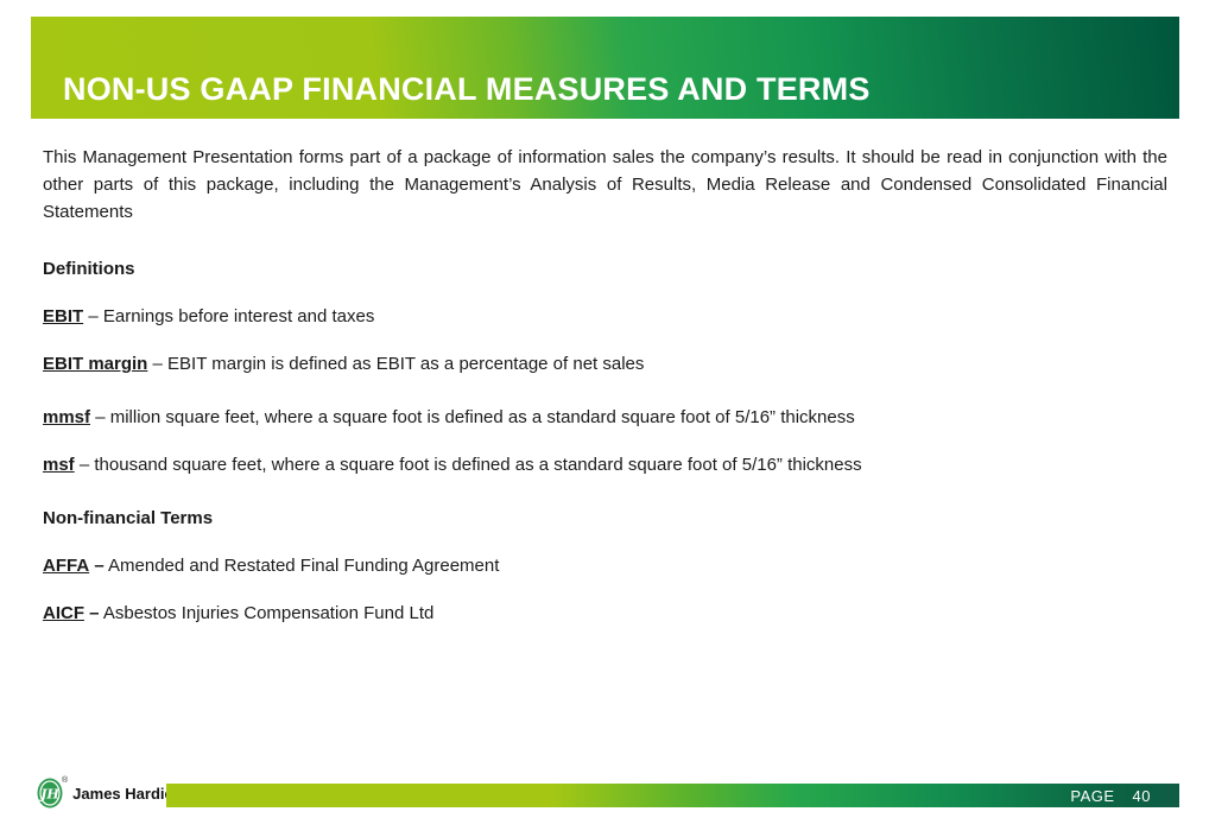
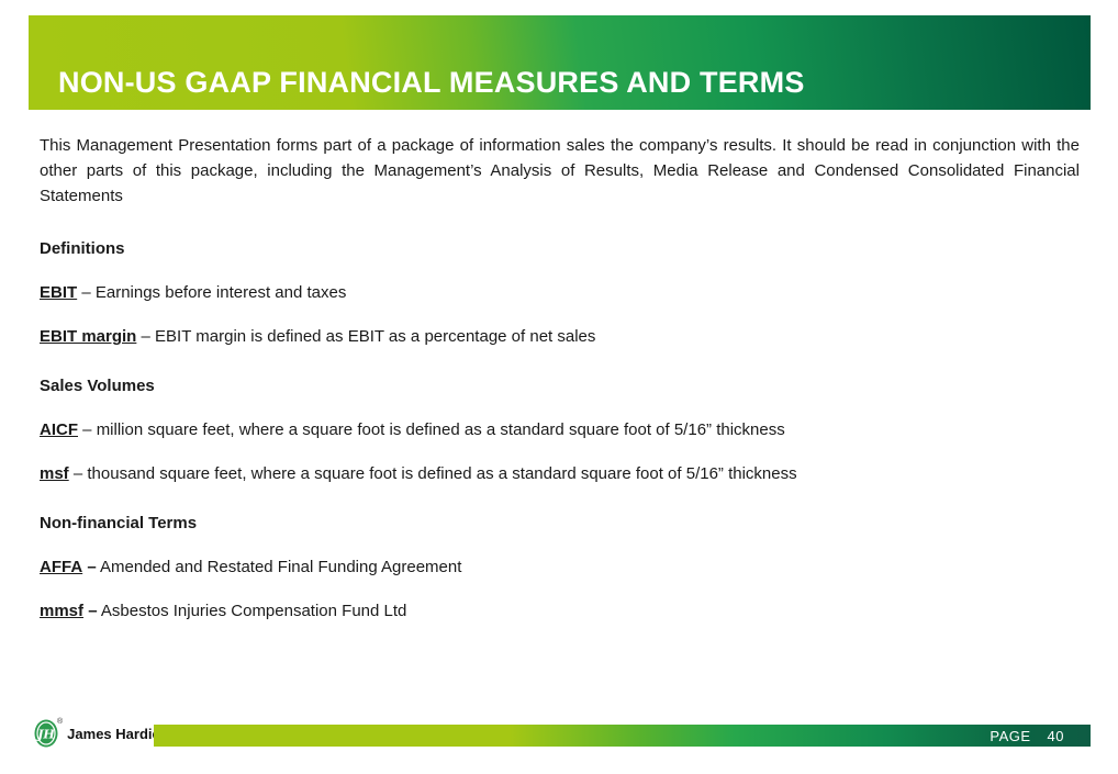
  NON-US GAAP FINANCIAL MEASURES AND TERMS
  This Management Presentation forms part of a package of information sales the company’s results. It should be read in conjunction with the other parts of this package, including the Management’s Analysis of Results, Media Release and Condensed Consolidated Financial Statements
  Definitions
  EBIT – Earnings before interest and taxes
  EBIT margin – EBIT margin is defined as EBIT as a percentage of net sales
+ Sales Volumes
- mmsf – million square feet, where a square foot is defined as a standard square foot of 5/16” thickness
+ AICF – million square feet, where a square foot is defined as a standard square foot of 5/16” thickness
  msf – thousand square feet, where a square foot is defined as a standard square foot of 5/16” thickness
  Non-financial Terms
  AFFA – Amended and Restated Final Funding Agreement
- AICF – Asbestos Injuries Compensation Fund Ltd
+ mmsf – Asbestos Injuries Compensation Fund Ltd
  JH
  James Hardi
  PAGE
  40
